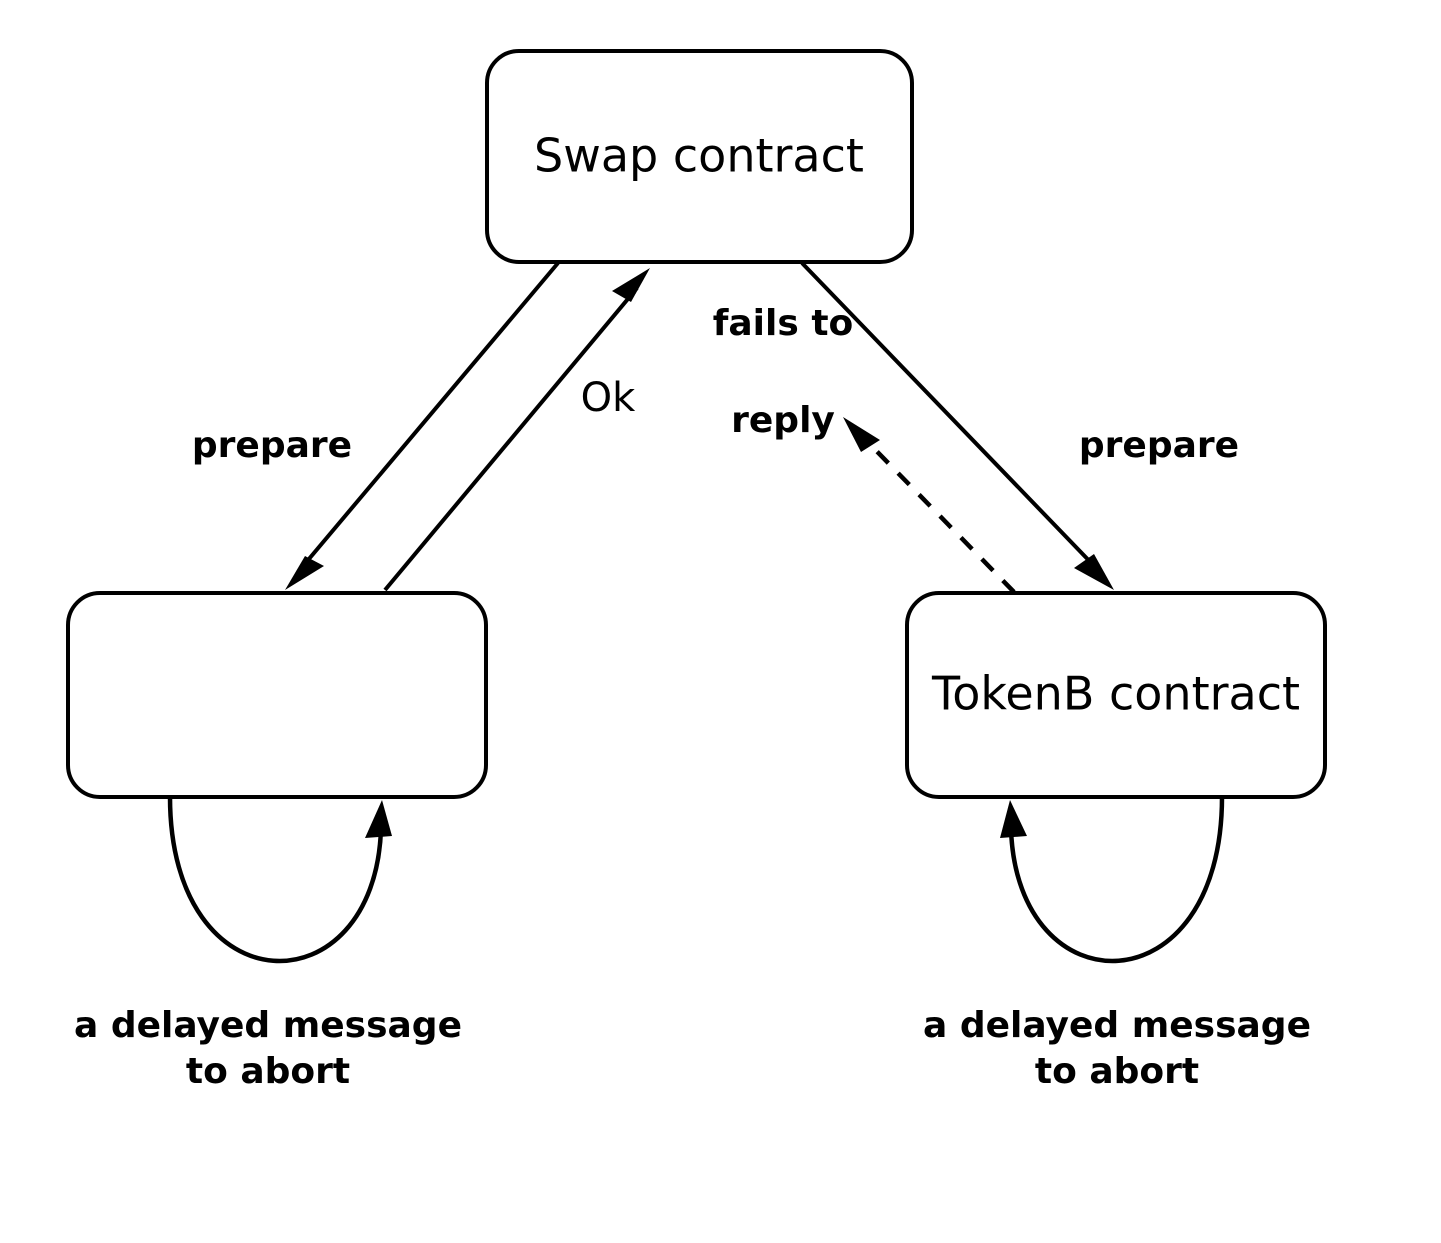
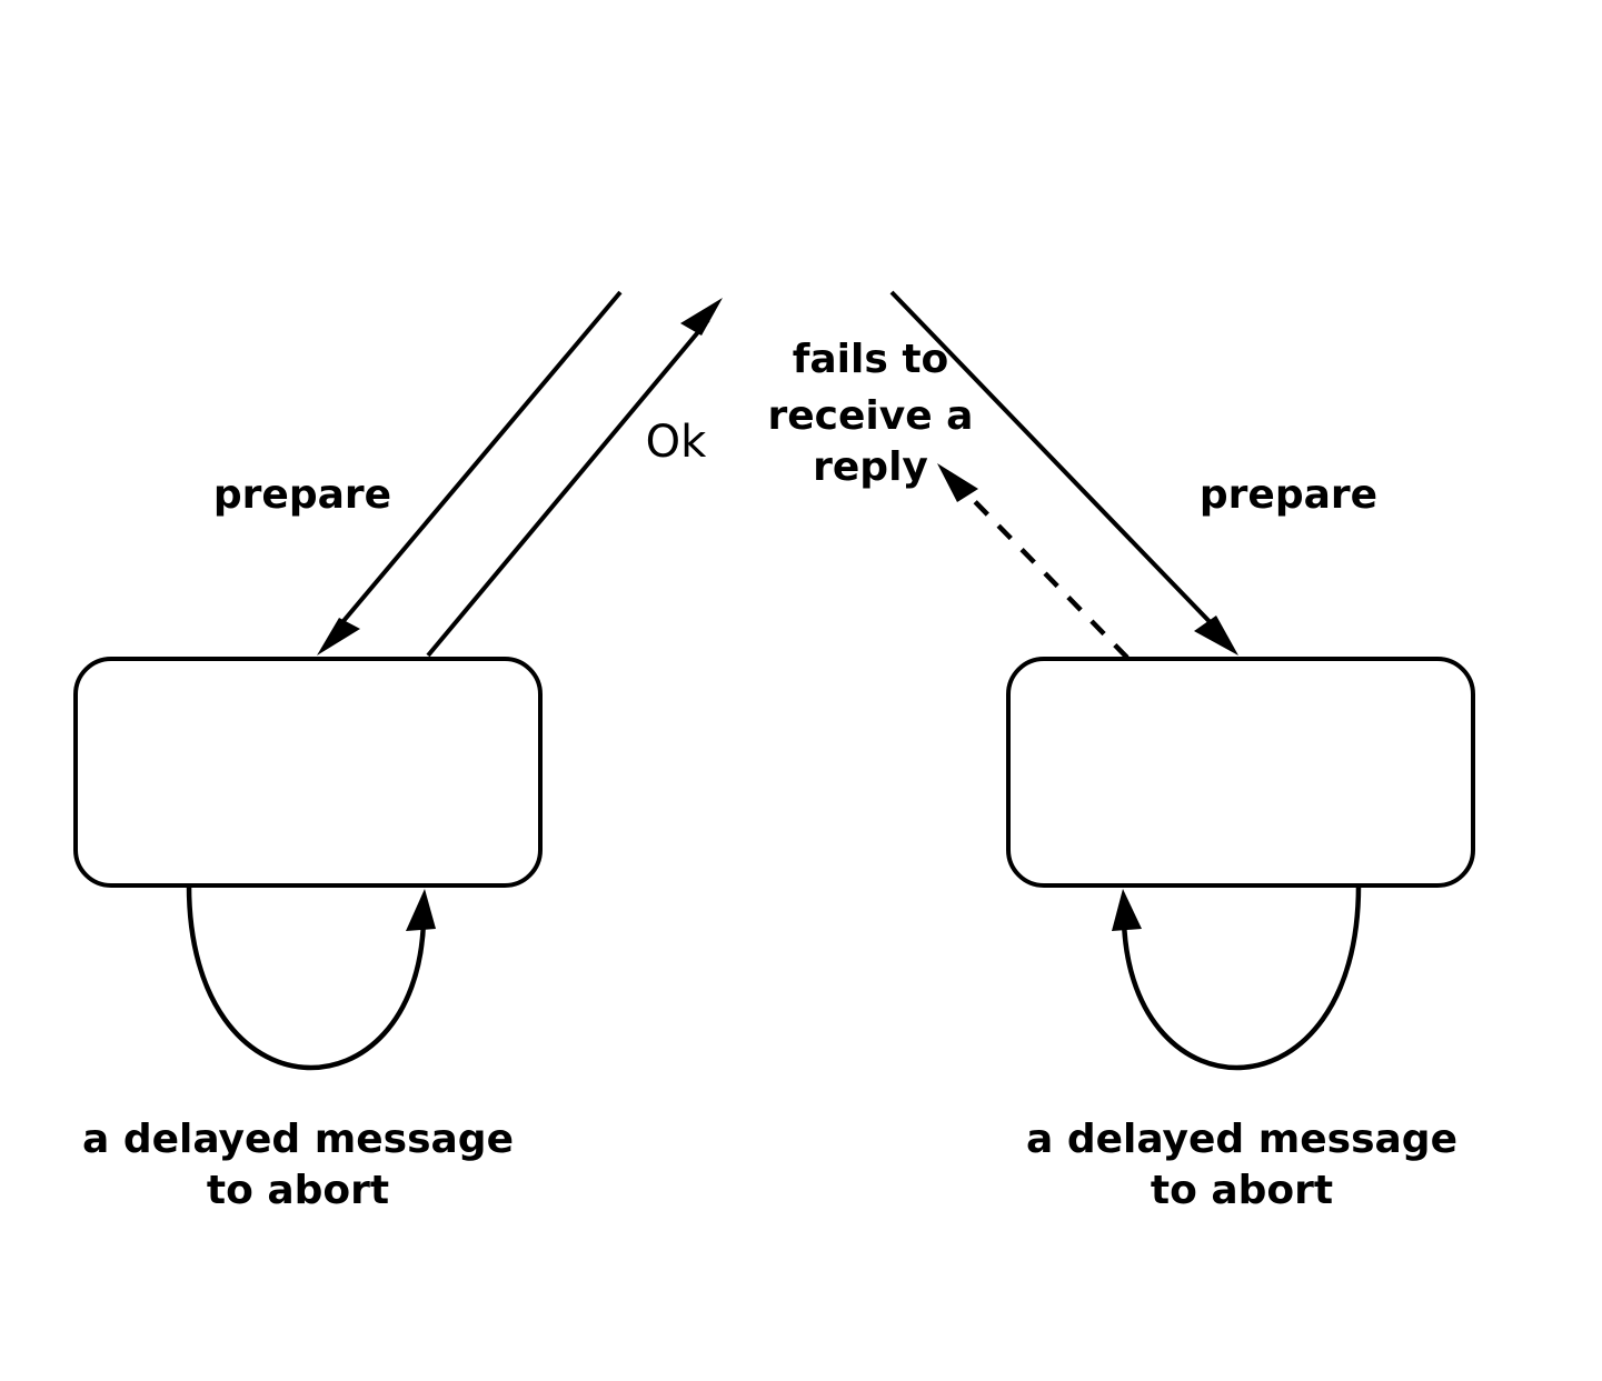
- Swap contract
- TokenB contract
  prepare
  Ok
  prepare
  fails to
+ receive a
  reply
  a delayed message
  to abort
  a delayed message
  to abort
